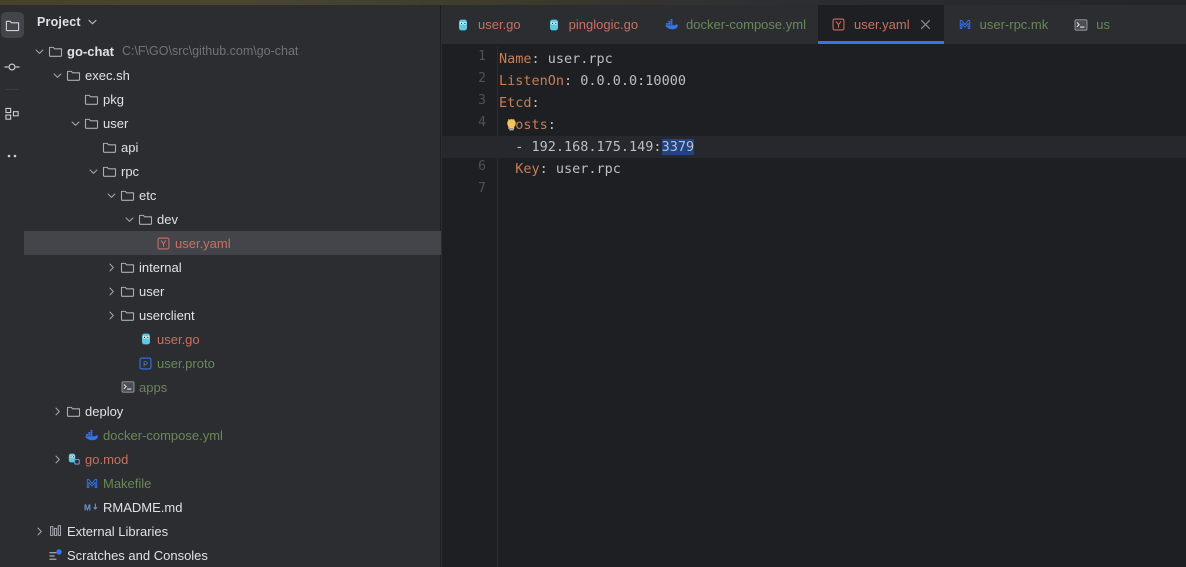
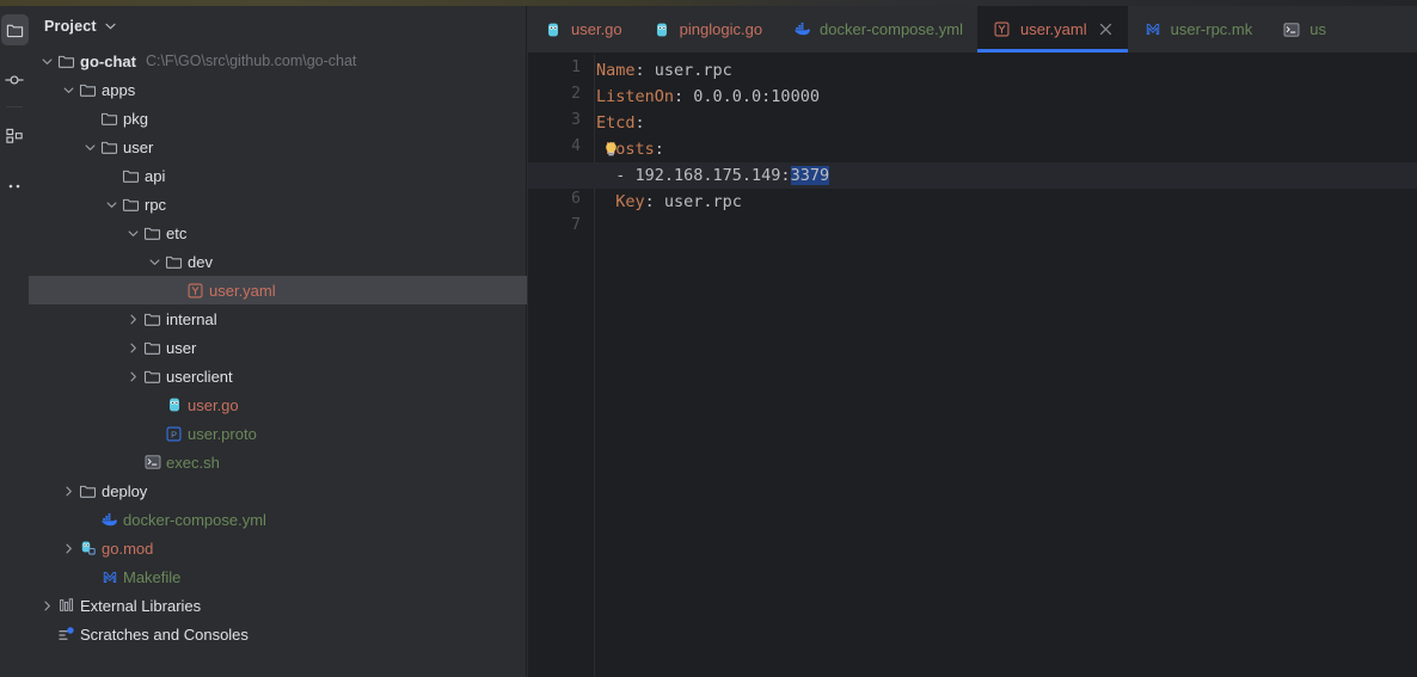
  Project
  go-chat
  C:\F\GO\src\github.com\go-chat
- exec.sh
+ apps
  pkg
  user
  api
  rpc
  etc
  dev
  user.yaml
  internal
  user
  userclient
  user.go
  P
  user.proto
- apps
+ exec.sh
  deploy
  docker-compose.yml
  go.mod
  Makefile
- M
- RMADME.md
  External Libraries
  Scratches and Consoles
  user.go
  pinglogic.go
  docker-compose.yml
  user.yaml
  user-rpc.mk
  us
  1
  2
  3
  4
  6
  7
  Name: user.rpc
  ListenOn: 0.0.0.0:10000
  Etcd:
  osts:
  - 192.168.175.149:3379
  Key: user.rpc
